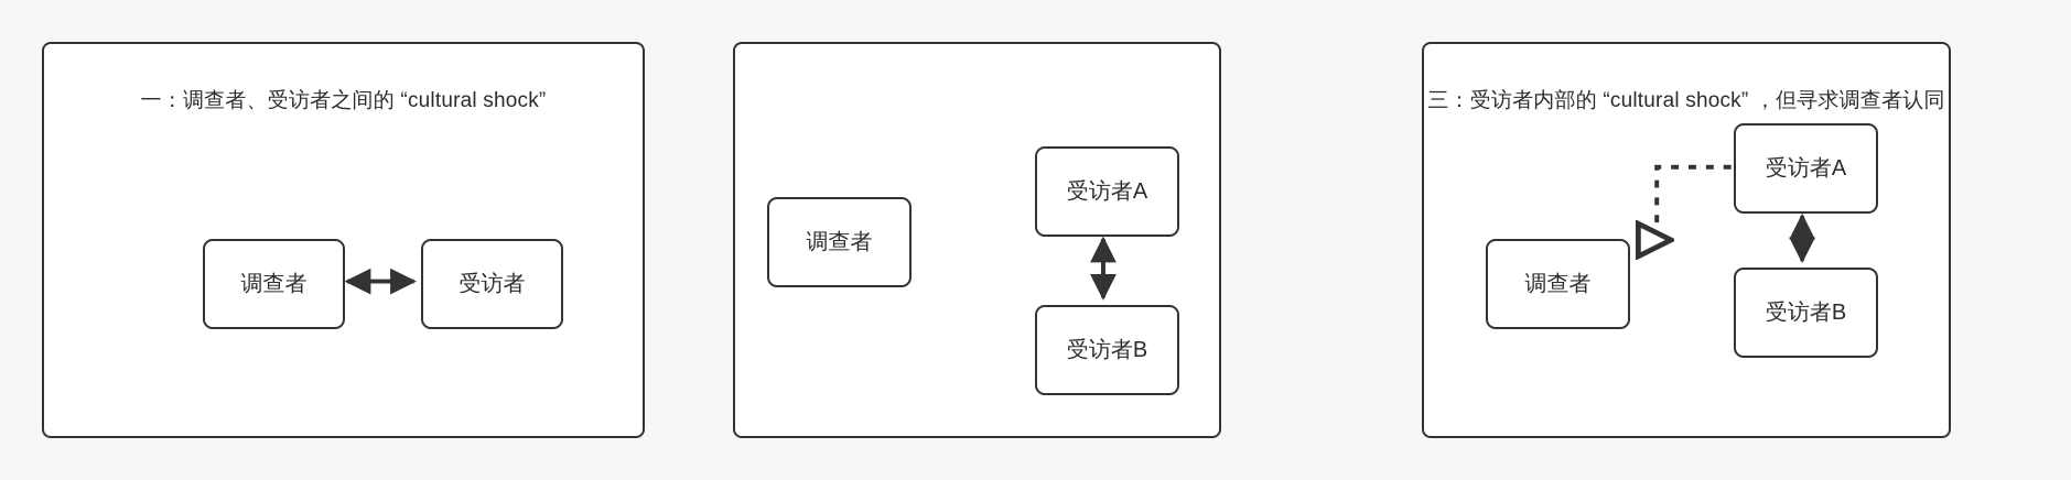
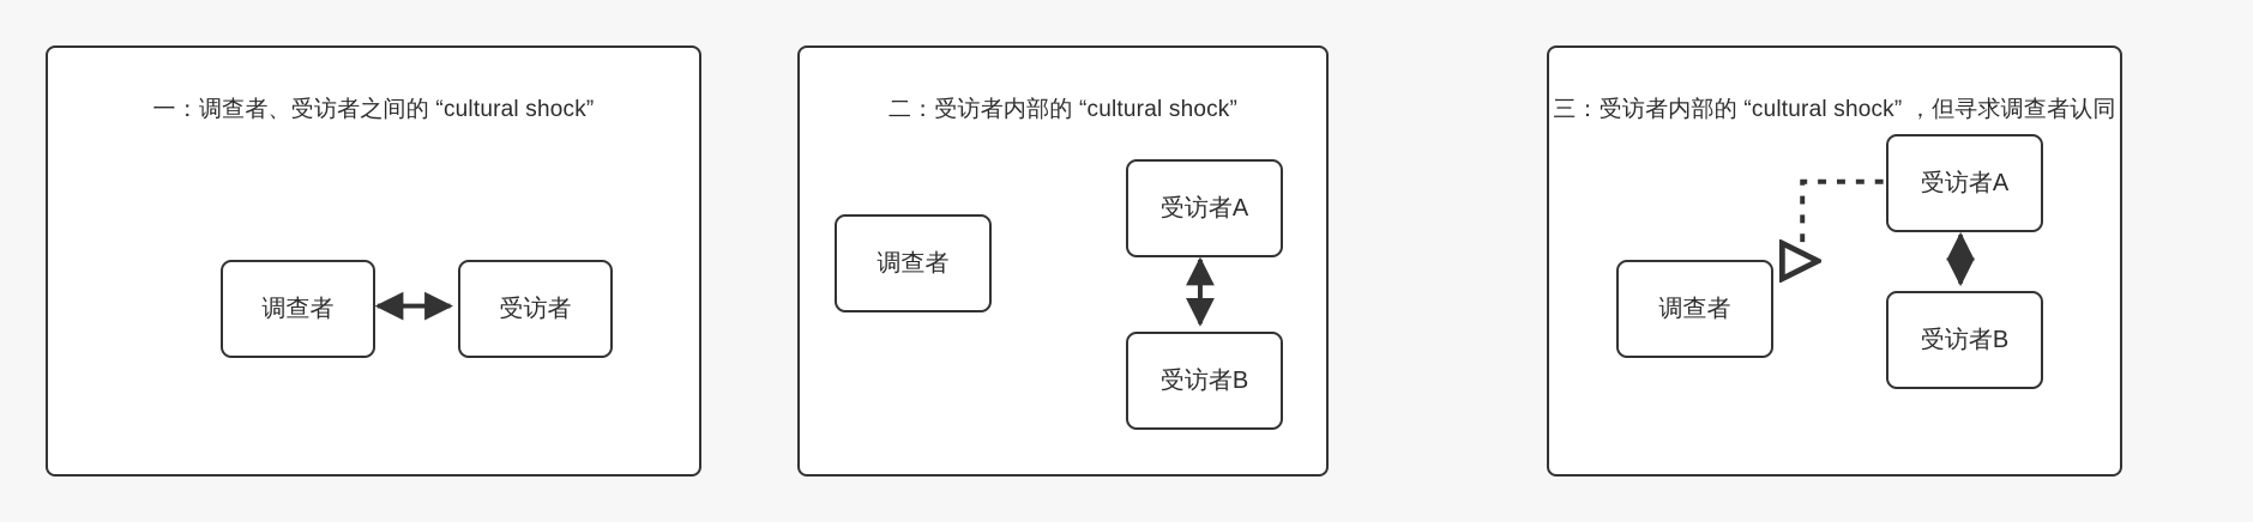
  一：调查者、受访者之间的 “cultural shock”
  调查者
  受访者
+ 二：受访者内部的 “cultural shock”
  调查者
  受访者A
  受访者B
  三：受访者内部的 “cultural shock” ，但寻求调查者认同
  调查者
  受访者A
  受访者B
